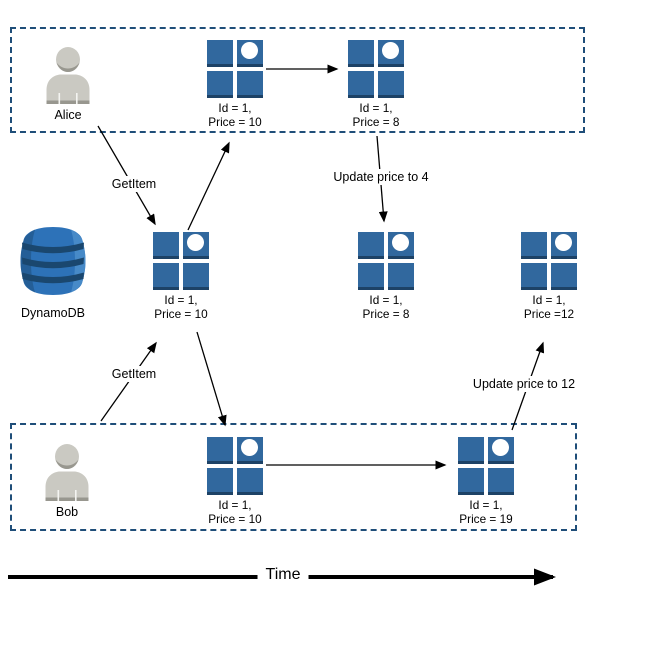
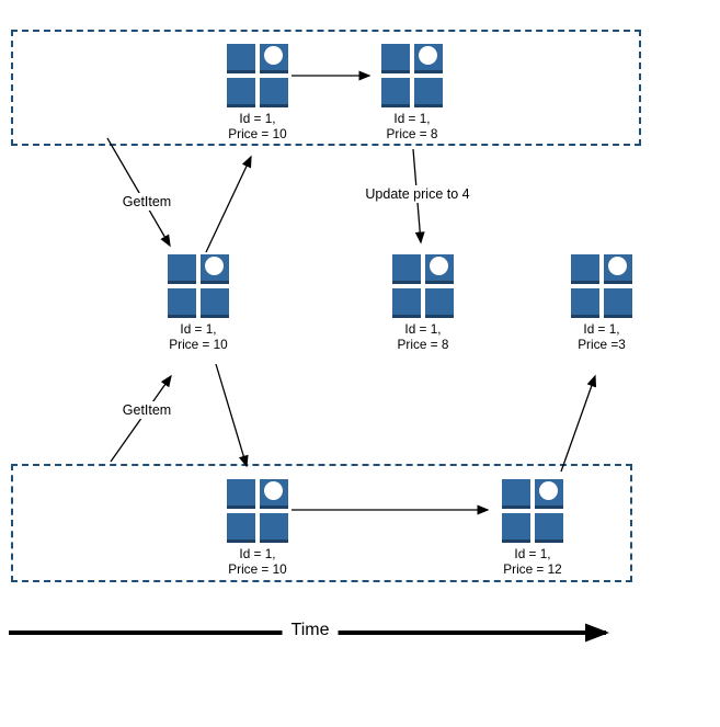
  GetItem
  GetItem
  Update price to 4
- Update price to 12
  Time
- Alice
- Bob
- DynamoDB
  Id = 1,
  Price = 10
  Id = 1,
  Price = 8
  Id = 1,
  Price = 10
  Id = 1,
  Price = 8
  Id = 1,
- Price =12
+ Price =3
  Id = 1,
  Price = 10
  Id = 1,
- Price = 19
+ Price = 12
